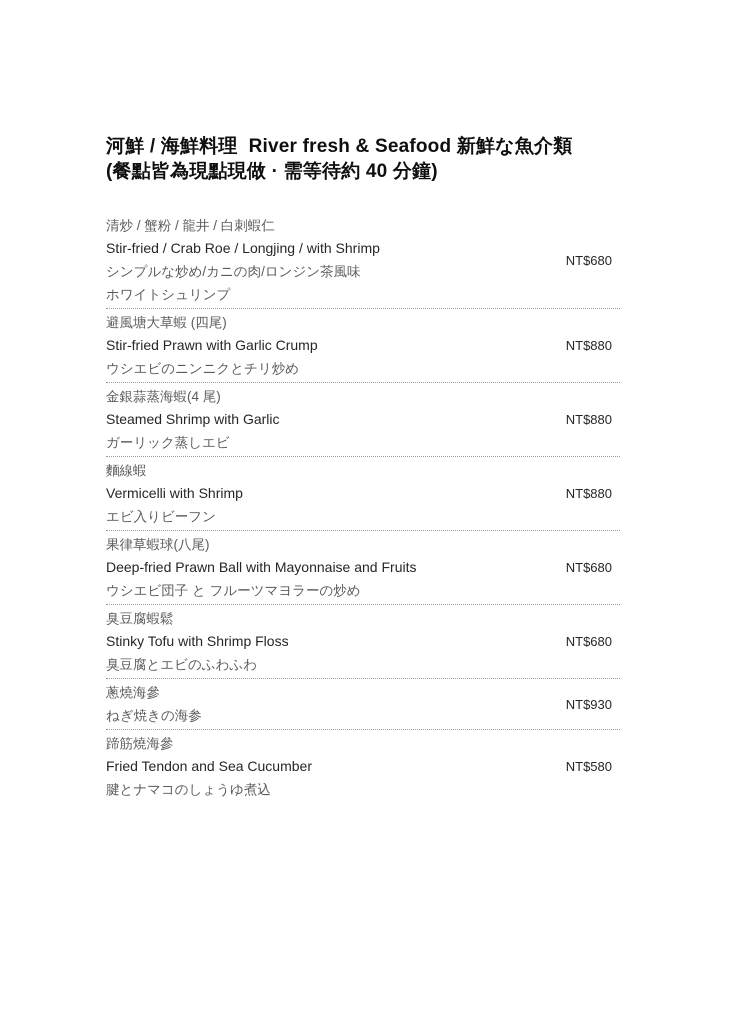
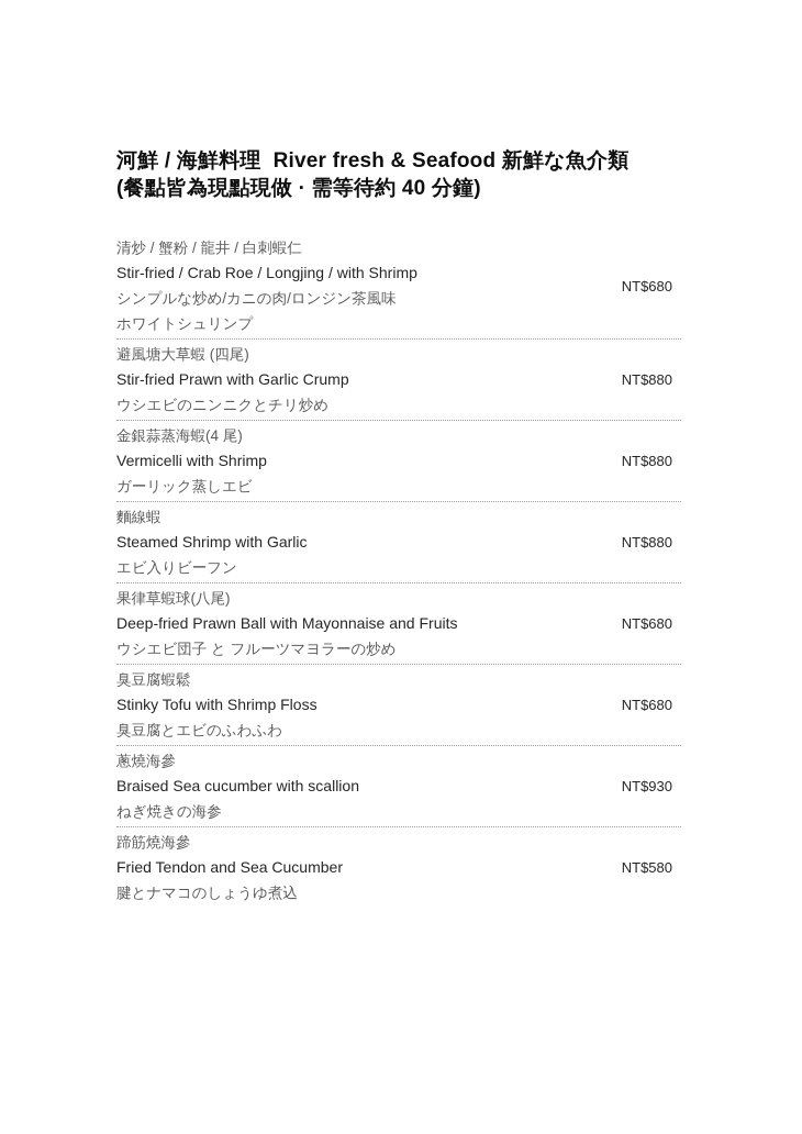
  河鮮 / 海鮮料理 River fresh & Seafood 新鮮な魚介類
  (餐點皆為現點現做 · 需等待約 40 分鐘)
  清炒 / 蟹粉 / 龍井 / 白刺蝦仁
  Stir-fried / Crab Roe / Longjing / with Shrimp
  シンプルな炒め/カニの肉/ロンジン茶風味
  ホワイトシュリンプ
  NT$680
  避風塘大草蝦 (四尾)
  Stir-fried Prawn with Garlic Crump
  ウシエビのニンニクとチリ炒め
  NT$880
  金銀蒜蒸海蝦(4 尾)
- Steamed Shrimp with Garlic
+ Vermicelli with Shrimp
  ガーリック蒸しエビ
  NT$880
  麵線蝦
- Vermicelli with Shrimp
+ Steamed Shrimp with Garlic
  エビ入りビーフン
  NT$880
  果律草蝦球(八尾)
  Deep-fried Prawn Ball with Mayonnaise and Fruits
  ウシエビ団子 と フルーツマヨラーの炒め
  NT$680
  臭豆腐蝦鬆
  Stinky Tofu with Shrimp Floss
  臭豆腐とエビのふわふわ
  NT$680
  蔥燒海參
+ Braised Sea cucumber with scallion
  ねぎ焼きの海参
  NT$930
  蹄筋燒海參
  Fried Tendon and Sea Cucumber
  腱とナマコのしょうゆ煮込
  NT$580
